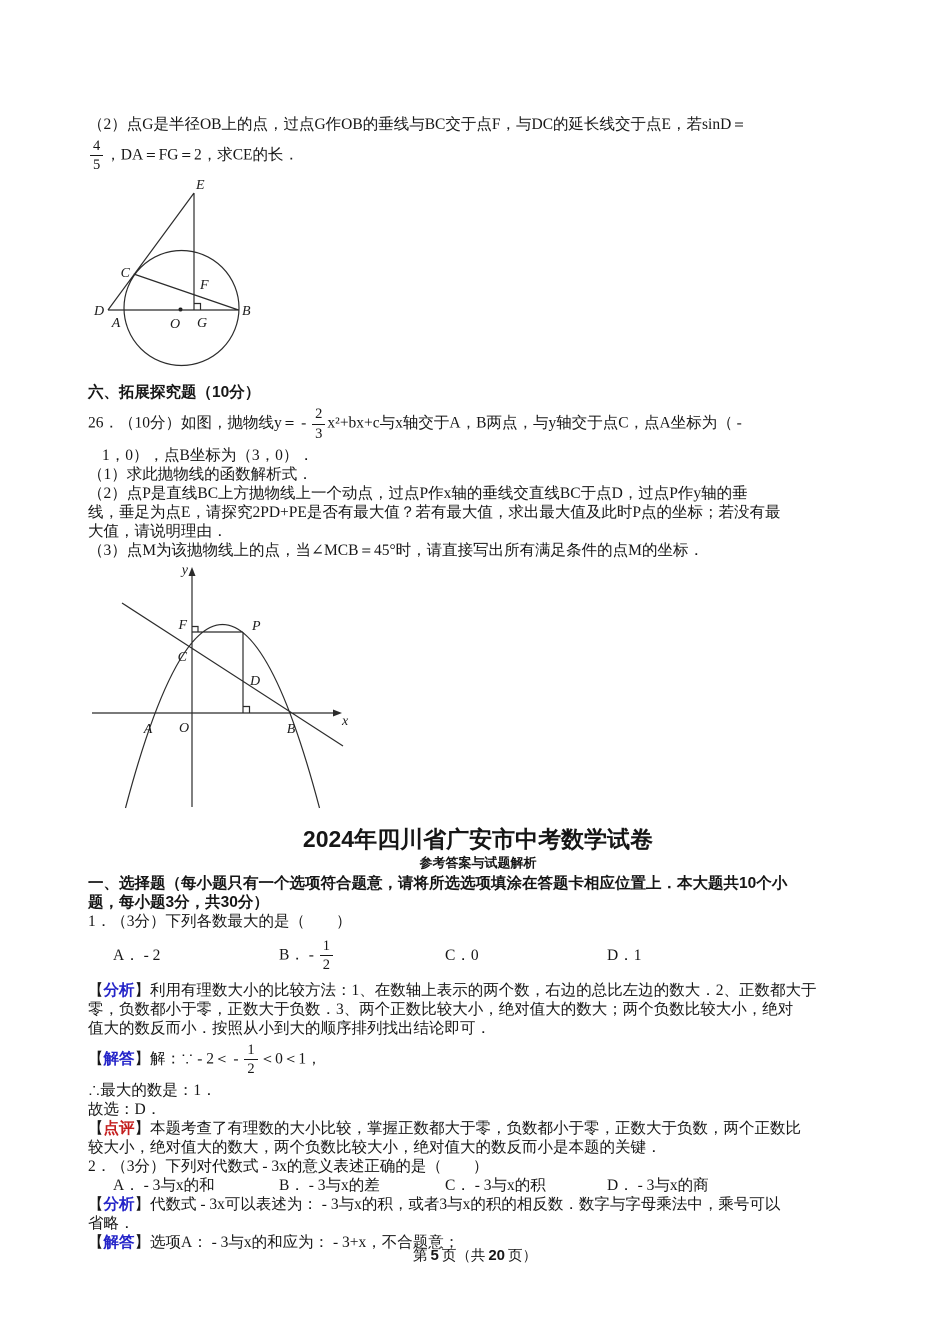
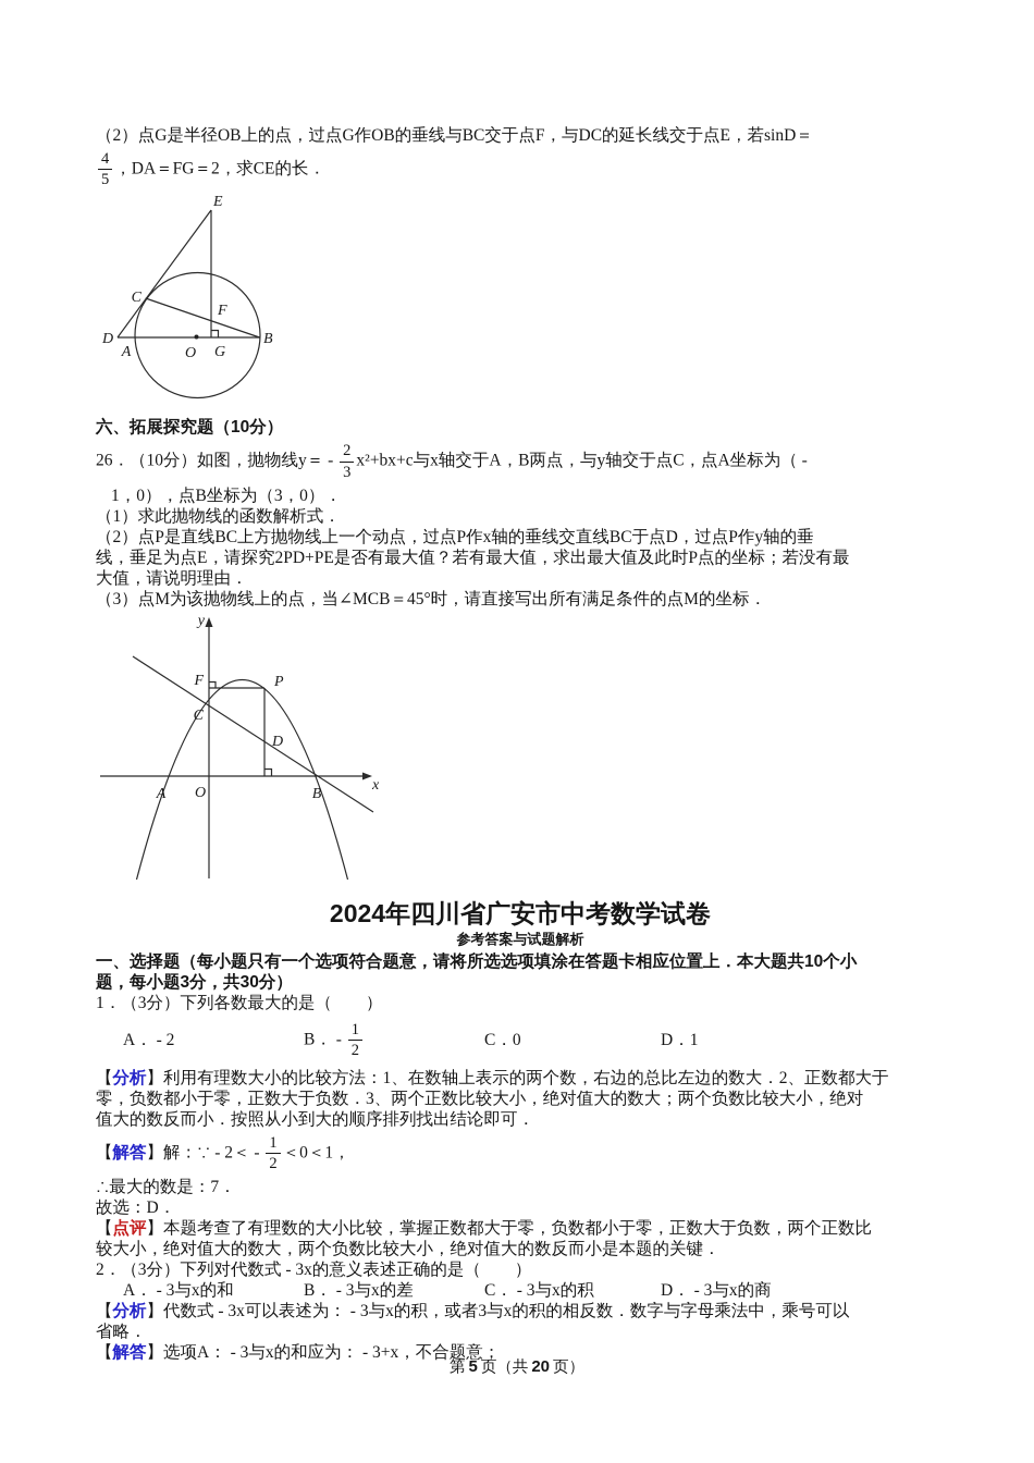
  （2）点G是半径OB上的点，过点G作OB的垂线与BC交于点F，与DC的延长线交于点E，若sinD＝
  4
  5
  ，DA＝FG＝2，求CE的长．
  E
  C
  F
  D
  A
  O
  G
  B
  六、拓展探究题（10分）
  26．（10分）如图，抛物线y＝ -
  2
  3
  x²+bx+c与x轴交于A，B两点，与y轴交于点C，点A坐标为（ -
  1，0），点B坐标为（3，0）．
  （1）求此抛物线的函数解析式．
  （2）点P是直线BC上方抛物线上一个动点，过点P作x轴的垂线交直线BC于点D，过点P作y轴的垂
  线，垂足为点E，请探究2PD+PE是否有最大值？若有最大值，求出最大值及此时P点的坐标；若没有最
  大值，请说明理由．
  （3）点M为该抛物线上的点，当∠MCB＝45°时，请直接写出所有满足条件的点M的坐标．
  y
  x
  F
  P
  C
  D
  A
  O
  B
  2024年四川省广安市中考数学试卷
  参考答案与试题解析
  一、选择题（每小题只有一个选项符合题意，请将所选选项填涂在答题卡相应位置上．本大题共10个小
  题，每小题3分，共30分）
  1．（3分）下列各数最大的是（ ）
  A． - 2
  B． -
  1
  2
  C．0
  D．1
  【分析】利用有理数大小的比较方法：1、在数轴上表示的两个数，右边的总比左边的数大．2、正数都大于
  零，负数都小于零，正数大于负数．3、两个正数比较大小，绝对值大的数大；两个负数比较大小，绝对
  值大的数反而小．按照从小到大的顺序排列找出结论即可．
  【解答】解：∵ - 2＜ -
  1
  2
  ＜0＜1，
- ∴最大的数是：1．
+ ∴最大的数是：7．
  故选：D．
  【点评】本题考查了有理数的大小比较，掌握正数都大于零，负数都小于零，正数大于负数，两个正数比
  较大小，绝对值大的数大，两个负数比较大小，绝对值大的数反而小是本题的关键．
  2．（3分）下列对代数式 - 3x的意义表述正确的是（ ）
  A． - 3与x的和
  B． - 3与x的差
  C． - 3与x的积
  D． - 3与x的商
  【分析】代数式 - 3x可以表述为： - 3与x的积，或者3与x的积的相反数．数字与字母乘法中，乘号可以
  省略．
  【解答】选项A： - 3与x的和应为： - 3+x，不合题意；
  第 5 页（共 20 页）
